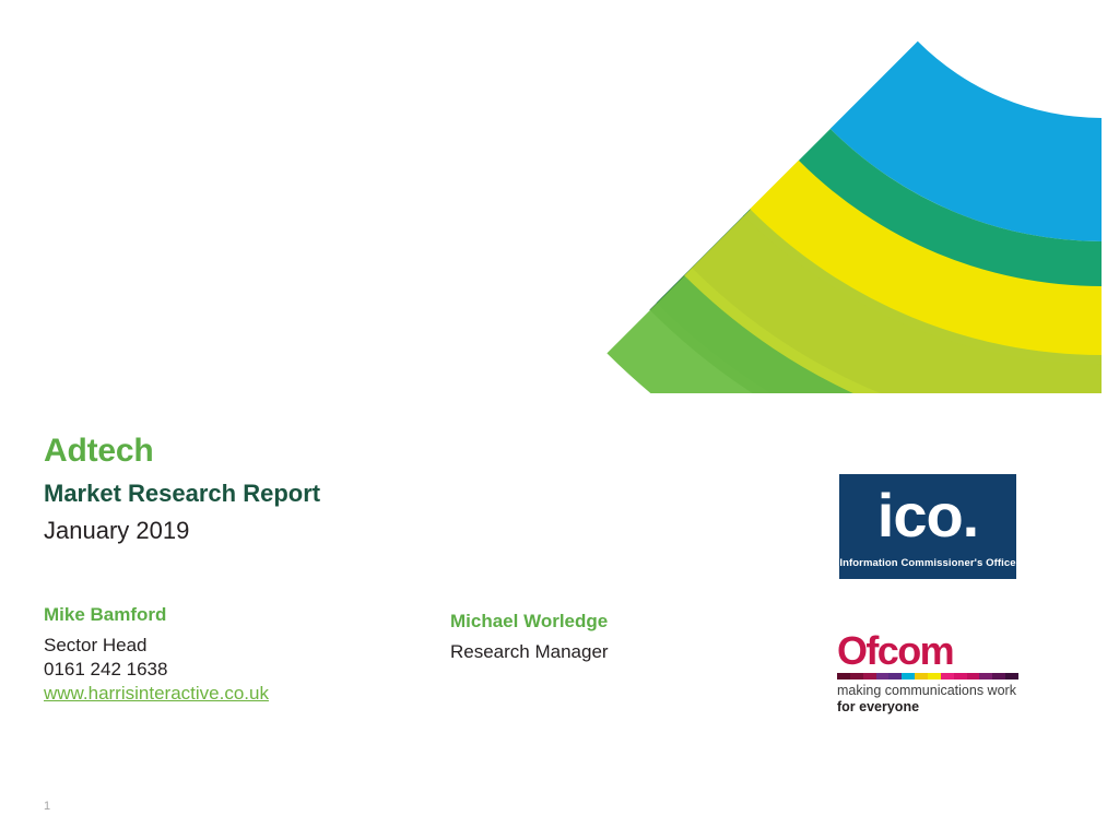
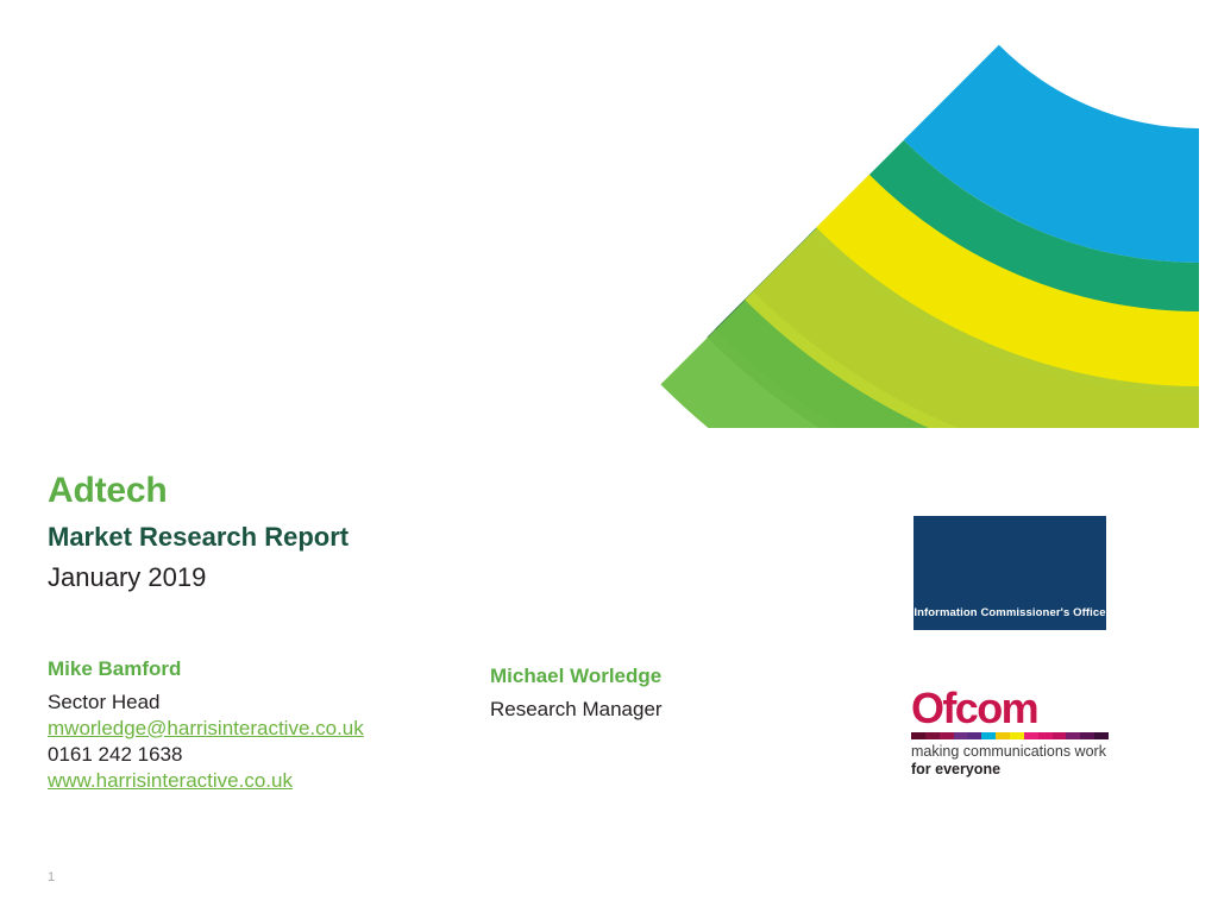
  Adtech
  Market Research Report
  January 2019
  Mike Bamford
  Sector Head
+ mworledge@harrisinteractive.co.uk
  0161 242 1638
  www.harrisinteractive.co.uk
  Michael Worledge
  Research Manager
- ico.
  Information Commissioner's Office
  Ofcom
  making communications work
  for everyone
  1
